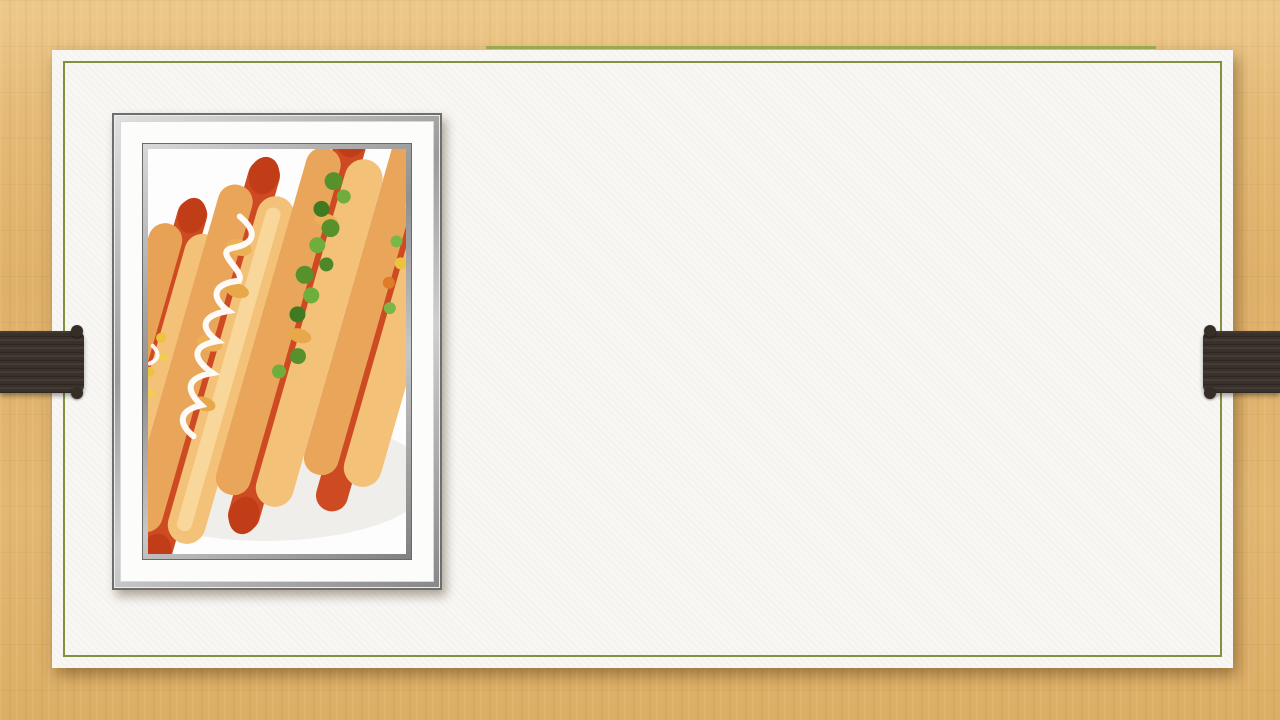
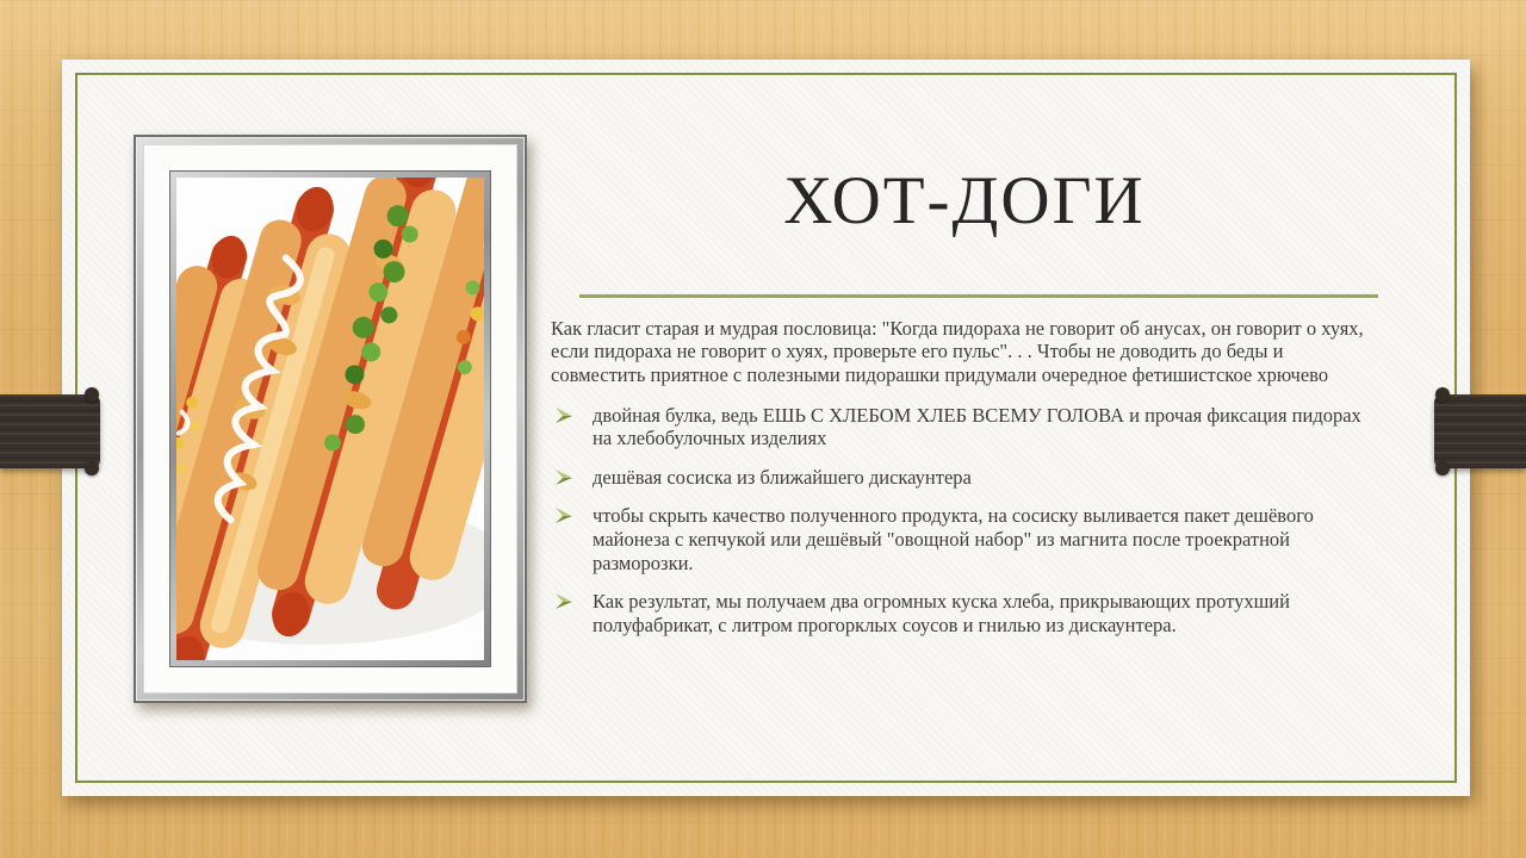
+ ХОТ-ДОГИ
+ Как гласит старая и мудрая пословица: "Когда пидораха не говорит об анусах, он говорит о хуях, если пидораха не говорит о хуях, проверьте его пульс". . . Чтобы не доводить до беды и совместить приятное с полезными пидорашки придумали очередное фетишистское хрючево
+ двойная булка, ведь ЕШЬ С ХЛЕБОМ ХЛЕБ ВСЕМУ ГОЛОВА и прочая фиксация пидорах на хлебобулочных изделиях
+ дешёвая сосиска из ближайшего дискаунтера
+ чтобы скрыть качество полученного продукта, на сосиску выливается пакет дешёвого майонеза с кепчукой или дешёвый "овощной набор" из магнита после троекратной разморозки.
+ Как результат, мы получаем два огромных куска хлеба, прикрывающих протухший полуфабрикат, с литром прогорклых соусов и гнилью из дискаунтера.
